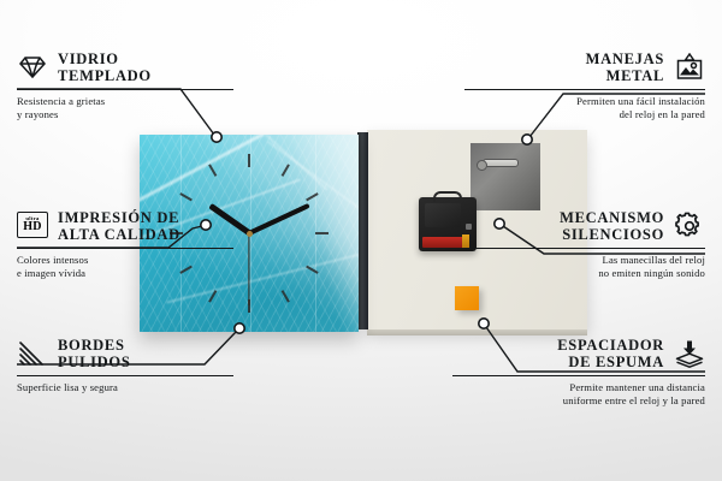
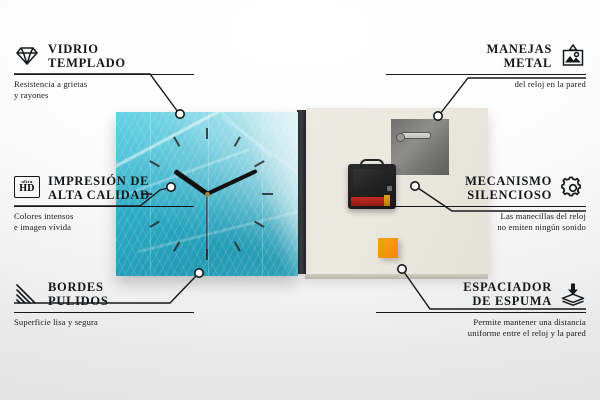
  VIDRIO
  TEMPLADO
  Resistencia a grietas
  y rayones
  HD
  IMPRESIÓN DE
  ALTA CALIDAD
  Colores intensos
  e imagen vívida
  BORDES
  PULIDOS
  Superficie lisa y segura
  MANEJAS
  METAL
- Permiten una fácil instalación
  del reloj en la pared
  MECANISMO
  SILENCIOSO
  Las manecillas del reloj
  no emiten ningún sonido
  ESPACIADOR
  DE ESPUMA
  Permite mantener una distancia
  uniforme entre el reloj y la pared
